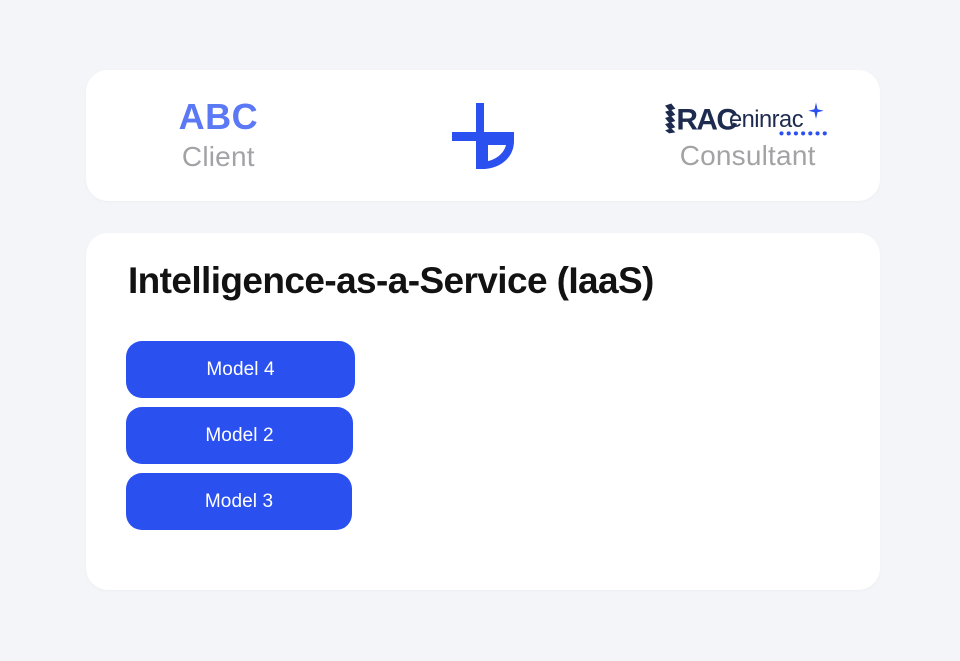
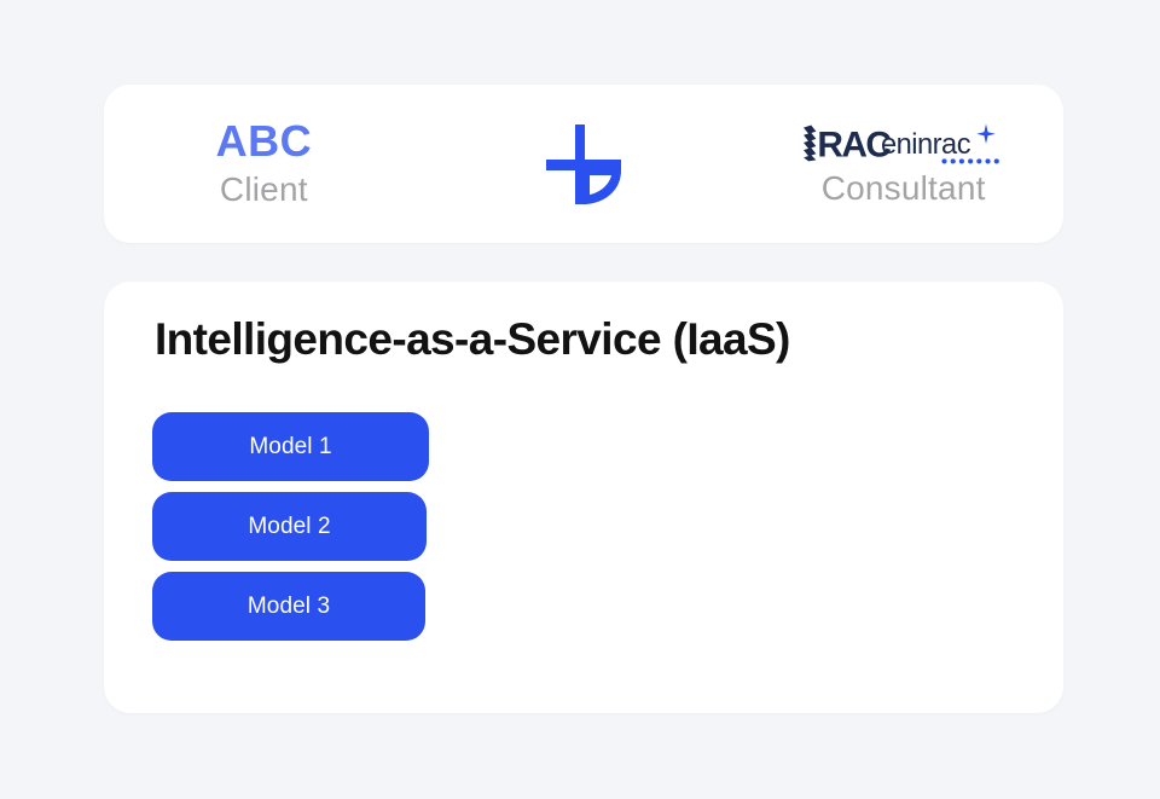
  ABC
  Client
  RAC
  eninrac
  Consultant
  Intelligence-as-a-Service (IaaS)
- Model 4
+ Model 1
  Model 2
  Model 3
